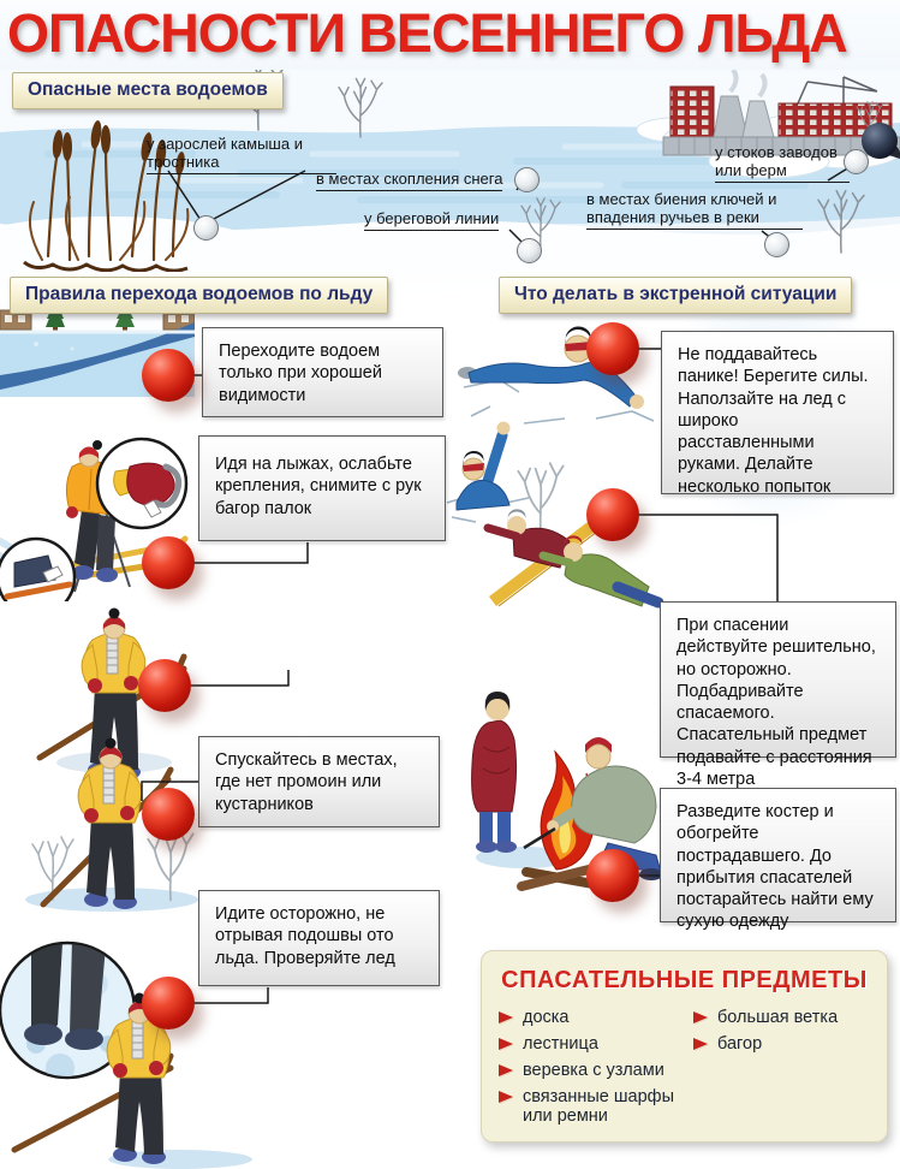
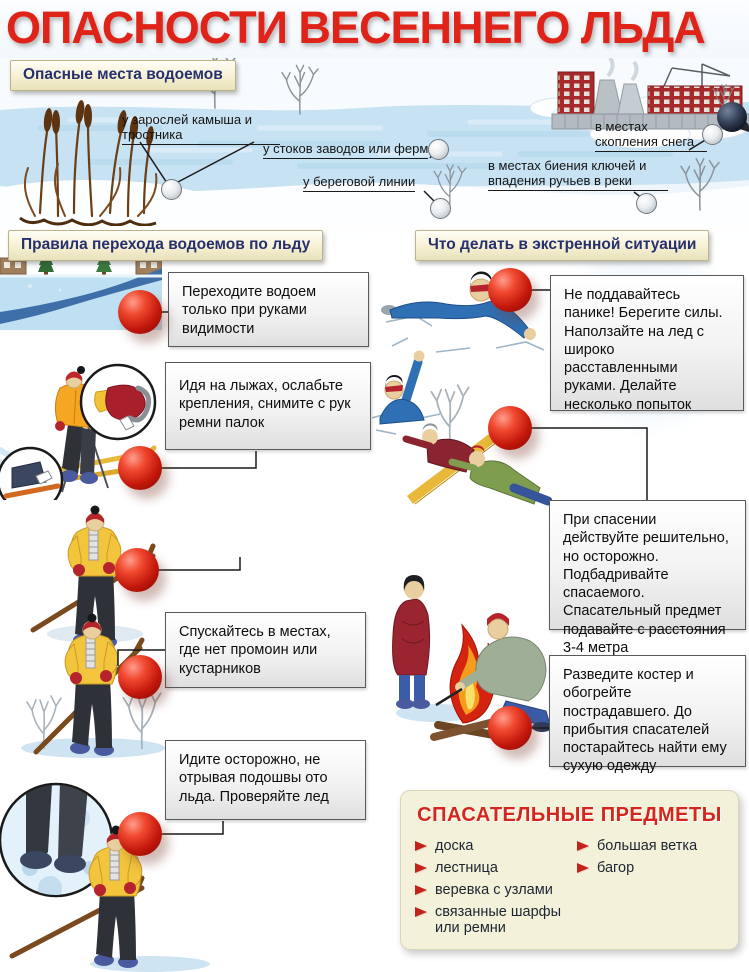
  ОПАСНОСТИ ВЕСЕННЕГО ЛЬДА
  Опасные места водоемов
  у зарослей камыша и тростника
- в местах скопления снега
+ у стоков заводов или ферм
  у береговой линии
- у стоков заводов или ферм
+ в местах скопления снега
  в местах биения ключей и впадения ручьев в реки
  Правила перехода водоемов по льду
  Что делать в экстренной ситуации
- Переходите водоем только при хорошей видимости
+ Переходите водоем только при руками видимости
- Идя на лыжах, ослабьте крепления, снимите с рук багор палок
+ Идя на лыжах, ослабьте крепления, снимите с рук ремни палок
  Спускайтесь в местах, где нет промоин или кустарников
  Идите осторожно, не отрывая подошвы ото льда. Проверяйте лед
  Не поддавайтесь панике! Берегите силы. Наползайте на лед с широко расставленными руками. Делайте несколько попыток
  При спасении действуйте решительно, но осторожно. Подбадривайте спасаемого. Спасательный предмет подавайте с расстояния 3-4 метра
  Разведите костер и обогрейте пострадавшего. До прибытия спасателей постарайтесь найти ему сухую одежду
  СПАСАТЕЛЬНЫЕ ПРЕДМЕТЫ
  доска
  лестница
  веревка с узлами
  связанные шарфы или ремни
  большая ветка
  багор
